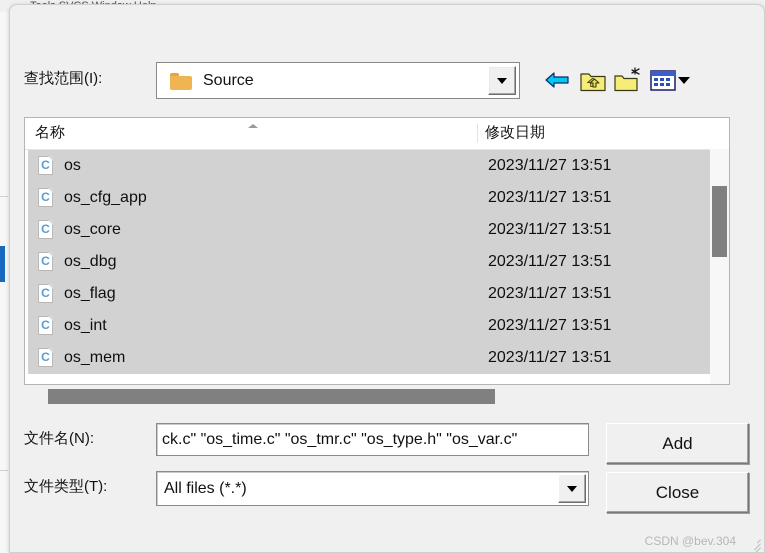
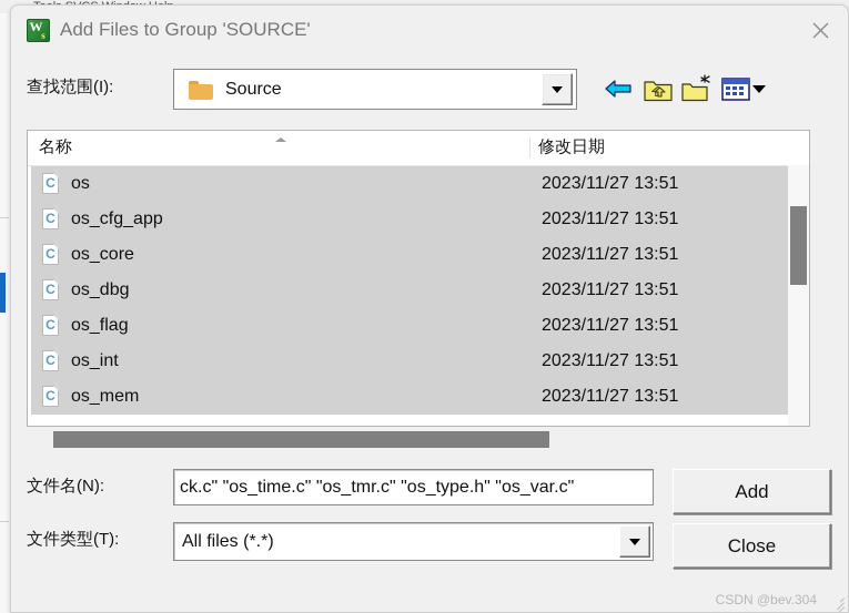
+ W
+ s
+ Add Files to Group 'SOURCE'
  查找范围(I):
  Source
  名称
  修改日期
  C
  os
  2023/11/27 13:51
  C
  os_cfg_app
  2023/11/27 13:51
  C
  os_core
  2023/11/27 13:51
  C
  os_dbg
  2023/11/27 13:51
  C
  os_flag
  2023/11/27 13:51
  C
  os_int
  2023/11/27 13:51
  C
  os_mem
  2023/11/27 13:51
  文件名(N):
  ck.c" "os_time.c" "os_tmr.c" "os_type.h" "os_var.c"
  文件类型(T):
  All files (*.*)
  Add
  Close
  CSDN @bev.304
